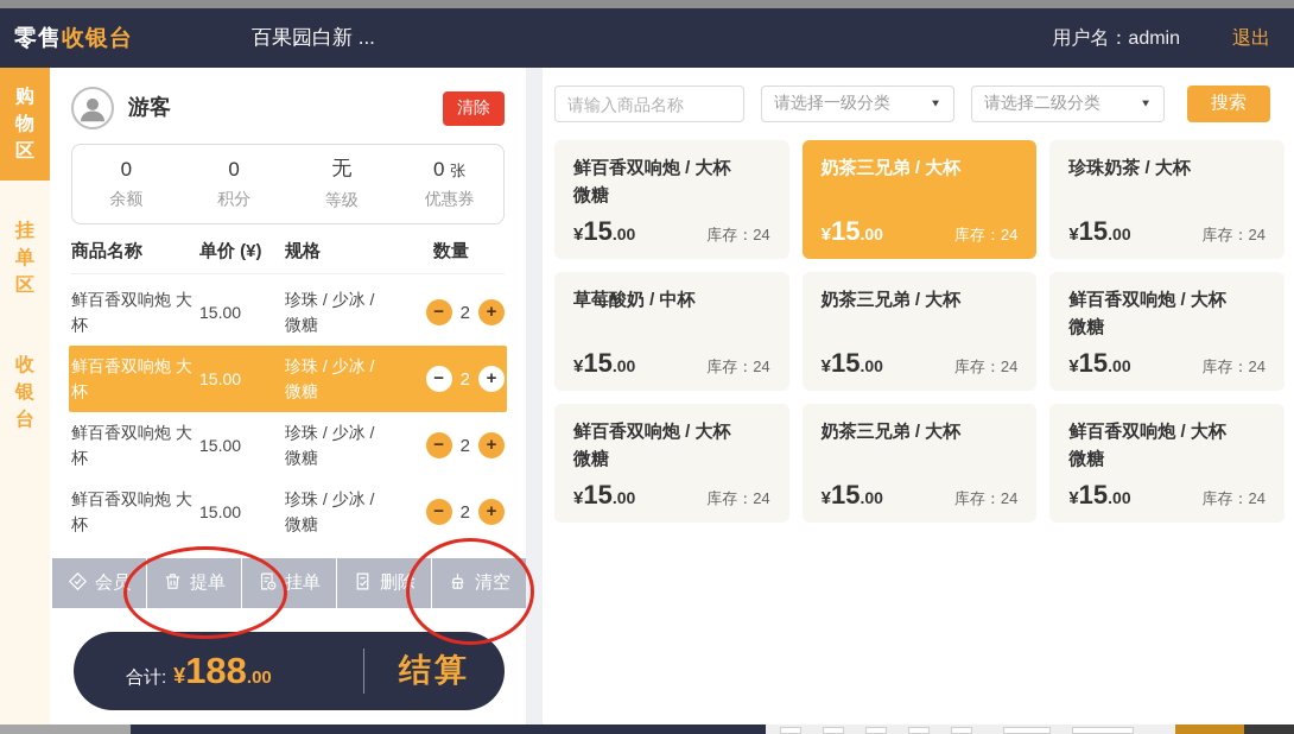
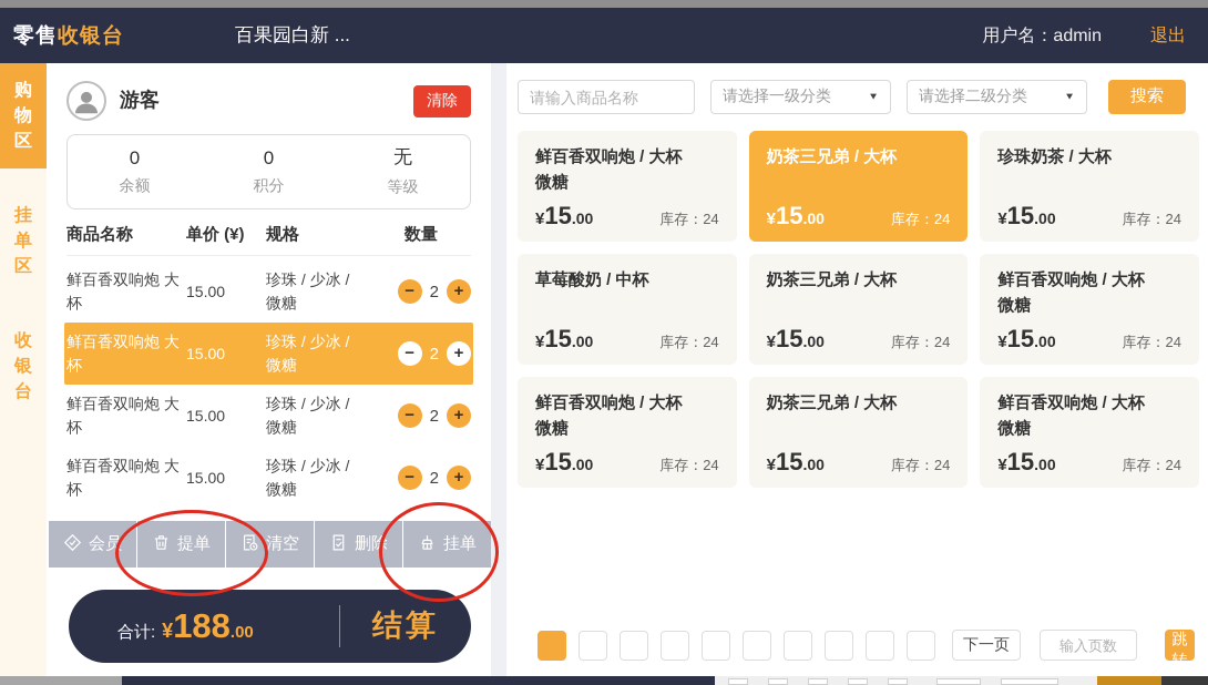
  零售收银台
  百果园白新 ...
  用户名：admin
  退出
  购物区
  挂单区
  收银台
  游客
  清除
  0
  余额
  0
  积分
  无
  等级
- 0 张
- 优惠券
  商品名称
  单价 (¥)
  规格
  数量
  鲜百香双响炮 大杯
  15.00
  珍珠 / 少冰 / 微糖
  −
  2
  +
  鲜百香双响炮 大杯
  15.00
  珍珠 / 少冰 / 微糖
  −
  2
  +
  鲜百香双响炮 大杯
  15.00
  珍珠 / 少冰 / 微糖
  −
  2
  +
  鲜百香双响炮 大杯
  15.00
  珍珠 / 少冰 / 微糖
  −
  2
  +
  会员
  提单
- 挂单
+ 清空
  删除
- 清空
+ 挂单
  合计:
  ¥
  188
  .00
  结算
  请输入商品名称
  请选择一级分类
  ▼
  请选择二级分类
  ▼
  搜索
  鲜百香双响炮 / 大杯
  微糖
  ¥15.00
  库存：24
  奶茶三兄弟 / 大杯
  ¥15.00
  库存：24
  珍珠奶茶 / 大杯
  ¥15.00
  库存：24
  草莓酸奶 / 中杯
  ¥15.00
  库存：24
  奶茶三兄弟 / 大杯
  ¥15.00
  库存：24
  鲜百香双响炮 / 大杯
  微糖
  ¥15.00
  库存：24
  鲜百香双响炮 / 大杯
  微糖
  ¥15.00
  库存：24
  奶茶三兄弟 / 大杯
  ¥15.00
  库存：24
  鲜百香双响炮 / 大杯
  微糖
  ¥15.00
  库存：24
+ 下一页
+ 输入页数
+ 跳转
